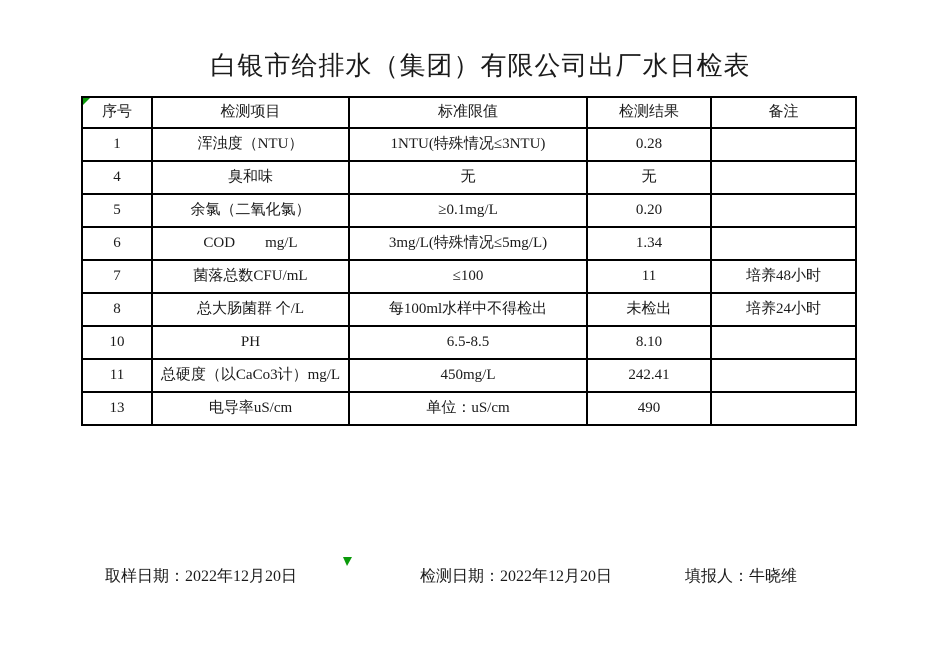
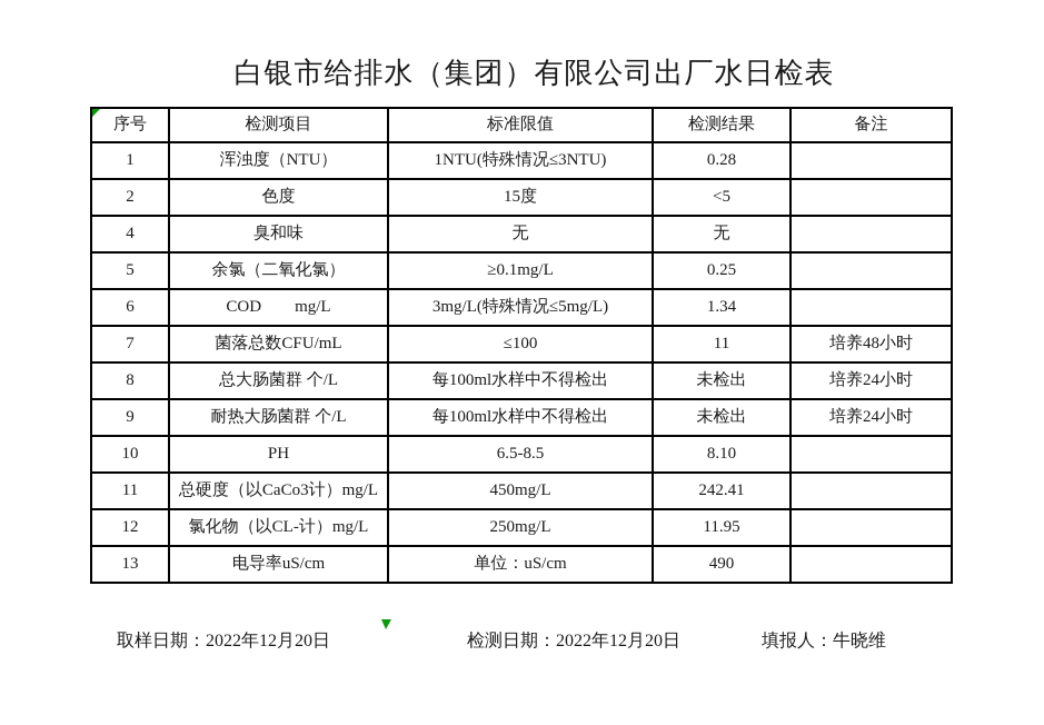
  白银市给排水（集团）有限公司出厂水日检表
  序号	检测项目	标准限值	检测结果	备注
  1	浑浊度（NTU）	1NTU(特殊情况≤3NTU)	0.28
+ 2	色度	15度	<5
  4	臭和味	无	无
- 5	余氯（二氧化氯）	≥0.1mg/L	0.20
+ 5	余氯（二氧化氯）	≥0.1mg/L	0.25
  6	COD mg/L	3mg/L(特殊情况≤5mg/L)	1.34
  7	菌落总数CFU/mL	≤100	11	培养48小时
  8	总大肠菌群 个/L	每100ml水样中不得检出	未检出	培养24小时
+ 9	耐热大肠菌群 个/L	每100ml水样中不得检出	未检出	培养24小时
  10	PH	6.5-8.5	8.10
  11	总硬度（以CaCo3计）mg/L	450mg/L	242.41
+ 12	氯化物（以CL-计）mg/L	250mg/L	11.95
  13	电导率uS/cm	单位：uS/cm	490
  取样日期：2022年12月20日
  检测日期：2022年12月20日
  填报人：牛晓维
